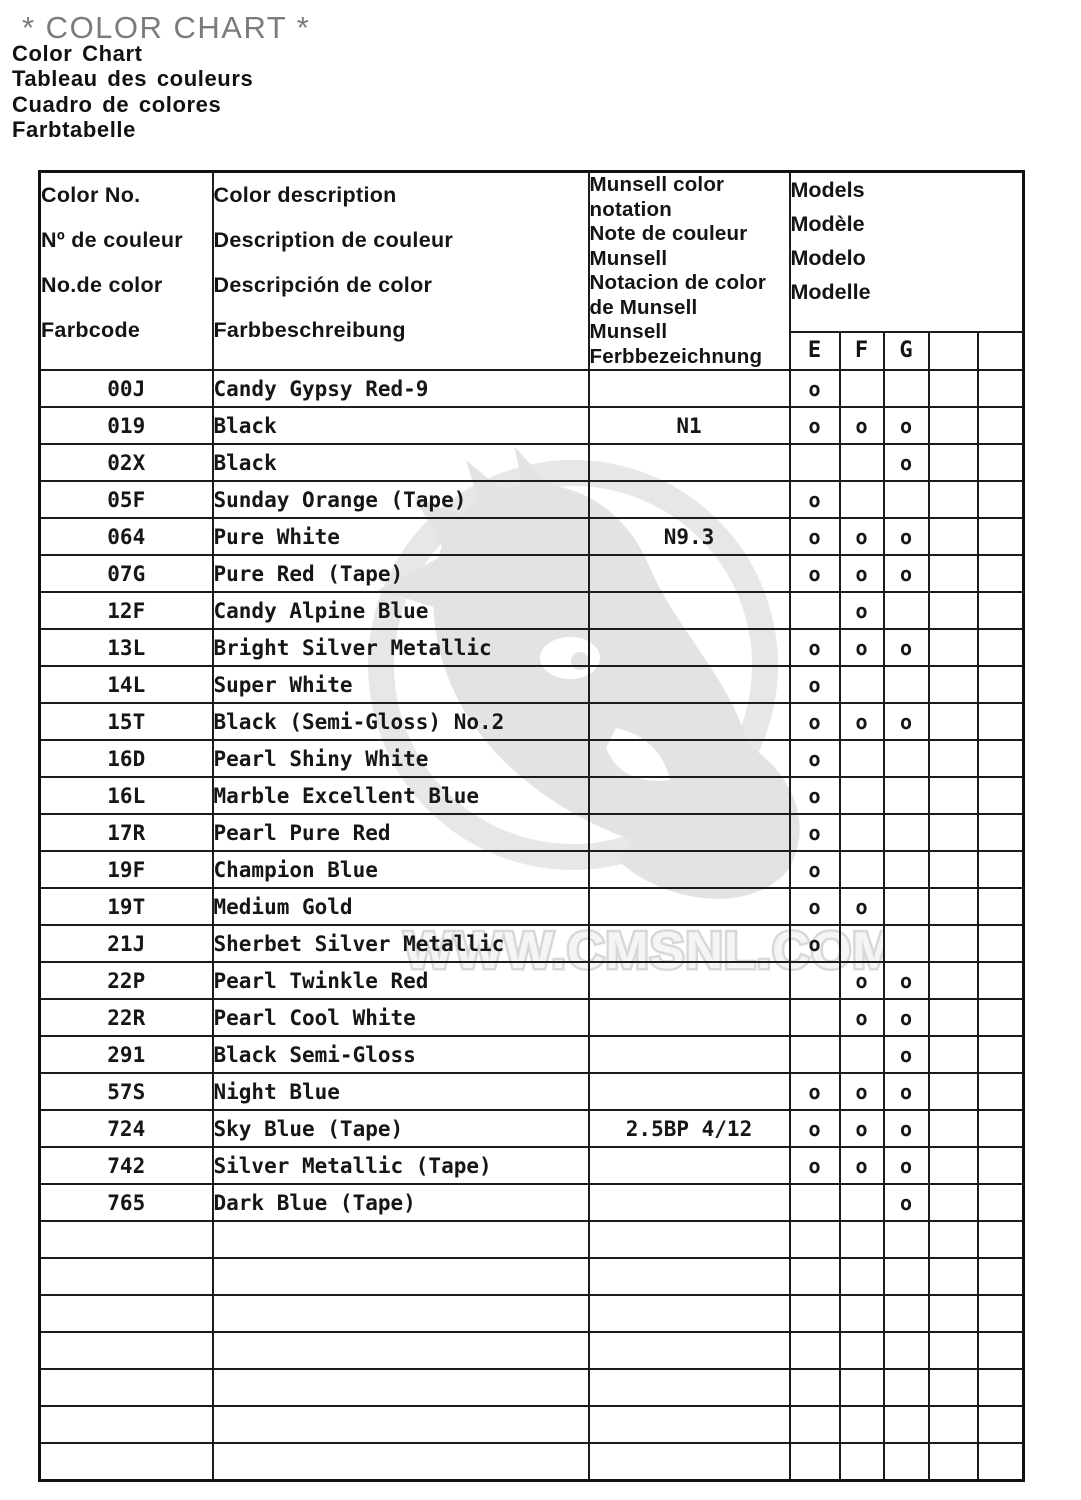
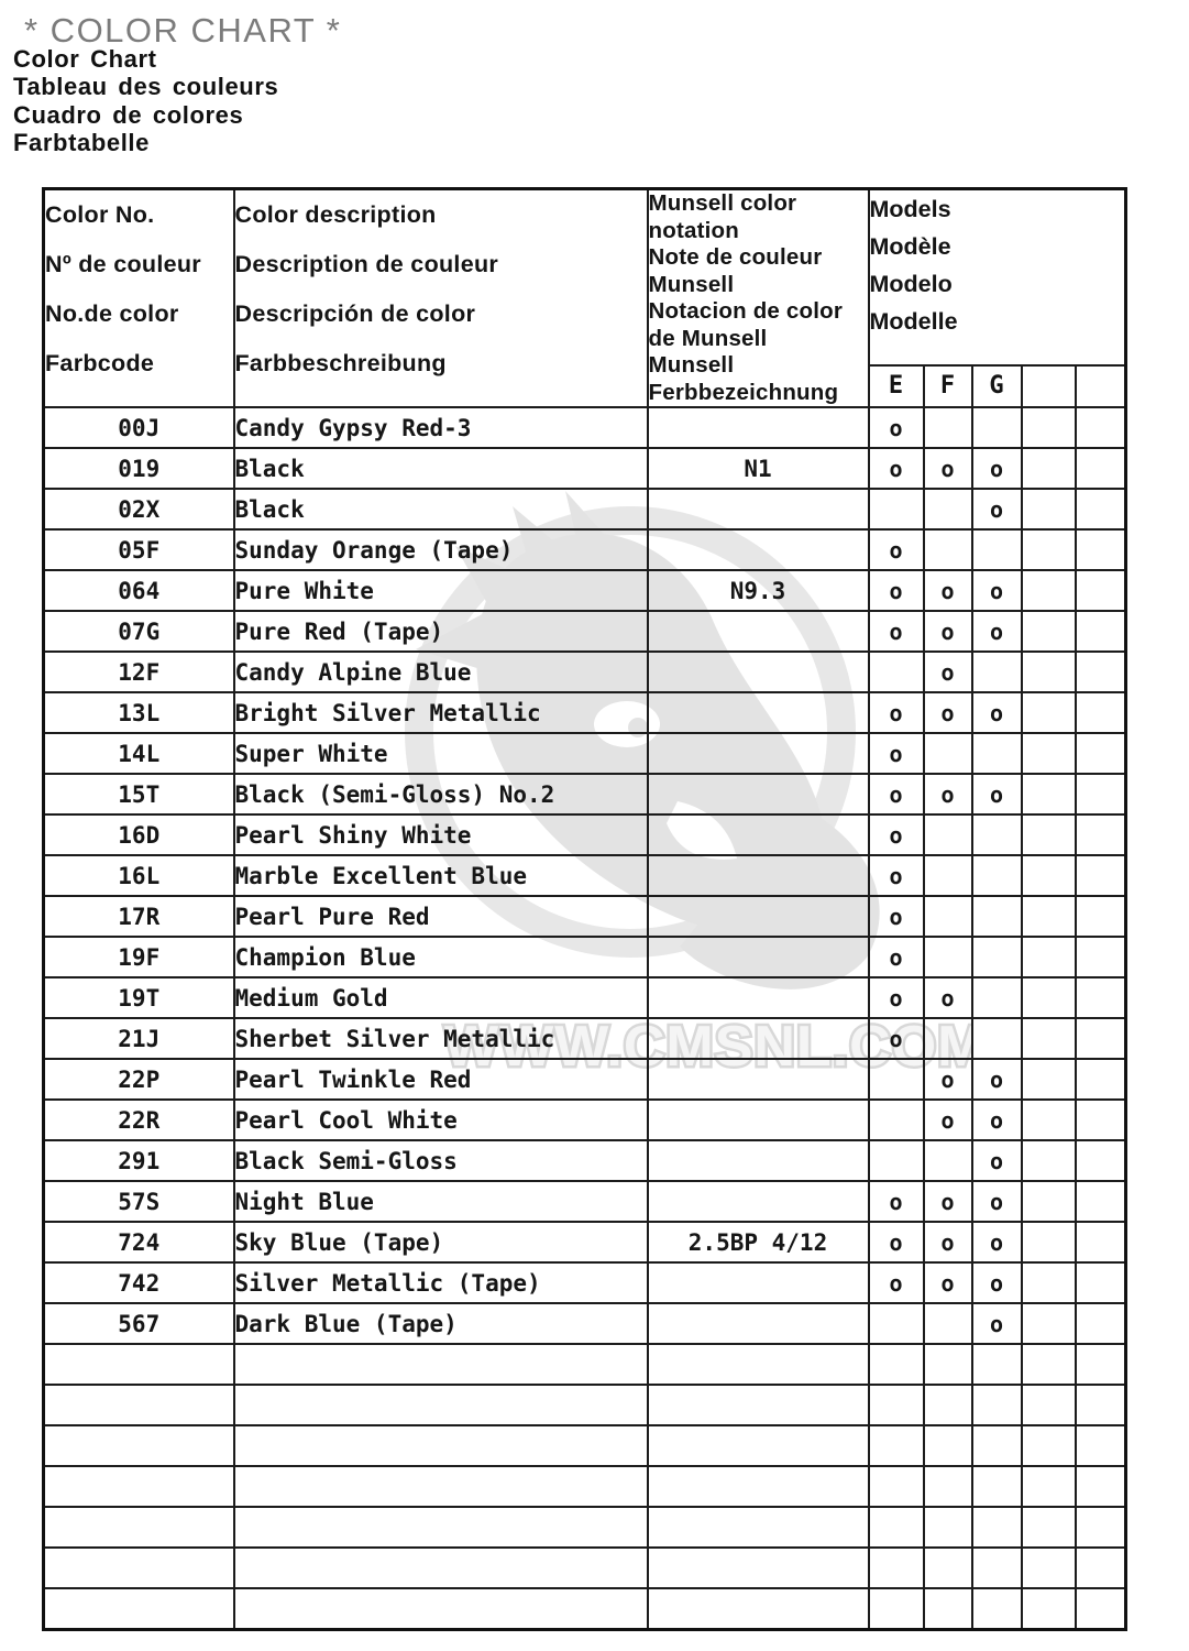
  * COLOR CHART *
  Color Chart
  Tableau des couleurs
  Cuadro de colores
  Farbtabelle
  WWW.CMSNL.COM
  Color No. Nº de couleur No.de color Farbcode	Color description Description de couleur Descripción de color Farbbeschreibung	Munsell color notation Note de couleur Munsell Notacion de color de Munsell Munsell Ferbbezeichnung	Models Modèle Modelo Modelle
  E	F	G
- 00J	Candy Gypsy Red-9		o
+ 00J	Candy Gypsy Red-3		o
  019	Black	N1	o	o	o
  02X	Black				o
  05F	Sunday Orange (Tape)		o
  064	Pure White	N9.3	o	o	o
  07G	Pure Red (Tape)		o	o	o
  12F	Candy Alpine Blue			o
  13L	Bright Silver Metallic		o	o	o
  14L	Super White		o
  15T	Black (Semi-Gloss) No.2		o	o	o
  16D	Pearl Shiny White		o
  16L	Marble Excellent Blue		o
  17R	Pearl Pure Red		o
  19F	Champion Blue		o
  19T	Medium Gold		o	o
  21J	Sherbet Silver Metallic		o
  22P	Pearl Twinkle Red			o	o
  22R	Pearl Cool White			o	o
  291	Black Semi-Gloss				o
  57S	Night Blue		o	o	o
  724	Sky Blue (Tape)	2.5BP 4/12	o	o	o
  742	Silver Metallic (Tape)		o	o	o
- 765	Dark Blue (Tape)				o
+ 567	Dark Blue (Tape)				o
